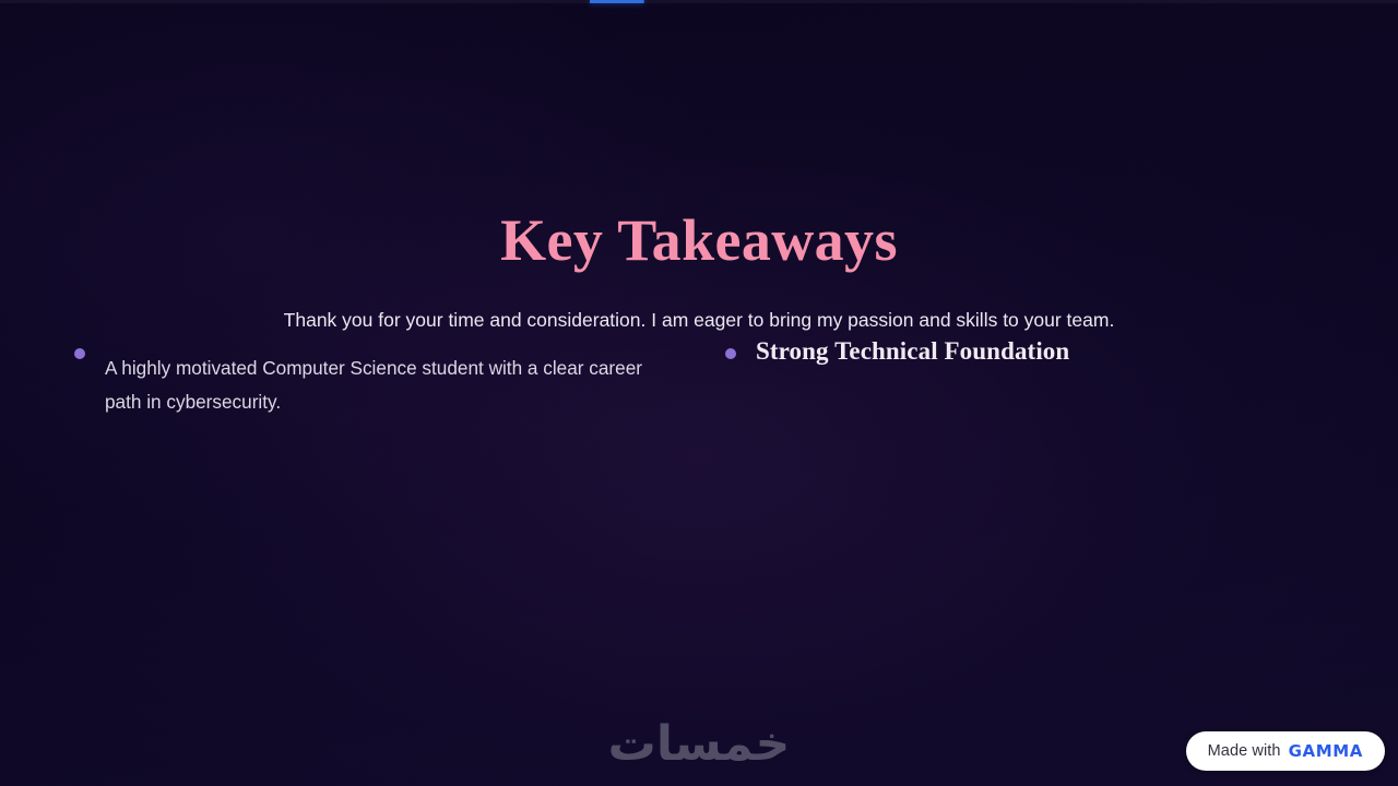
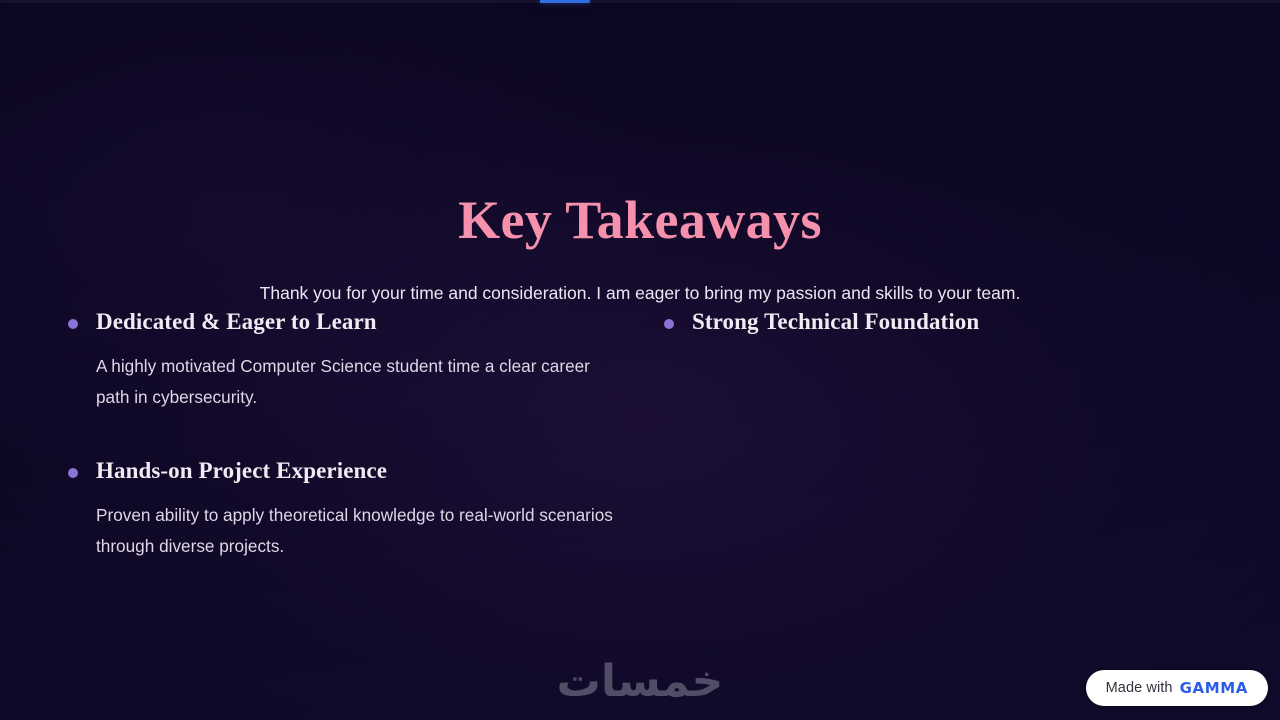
  Key Takeaways
  Thank you for your time and consideration. I am eager to bring my passion and skills to your team.
+ Dedicated & Eager to Learn
- A highly motivated Computer Science student with a clear career path in cybersecurity.
+ A highly motivated Computer Science student time a clear career path in cybersecurity.
  Strong Technical Foundation
+ Hands-on Project Experience
+ Proven ability to apply theoretical knowledge to real-world scenarios through diverse projects.
  خمسات
  Made with
  GAMMA
